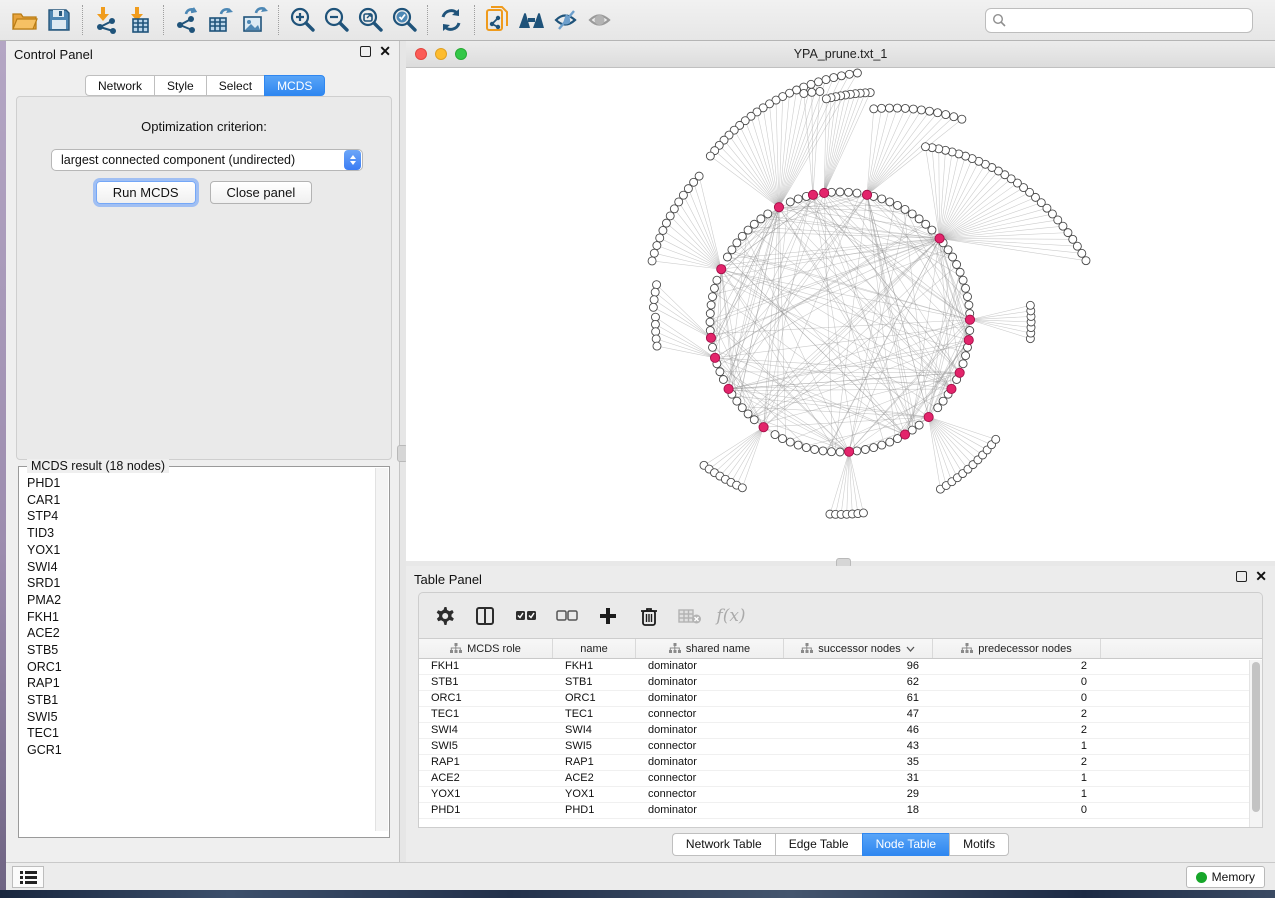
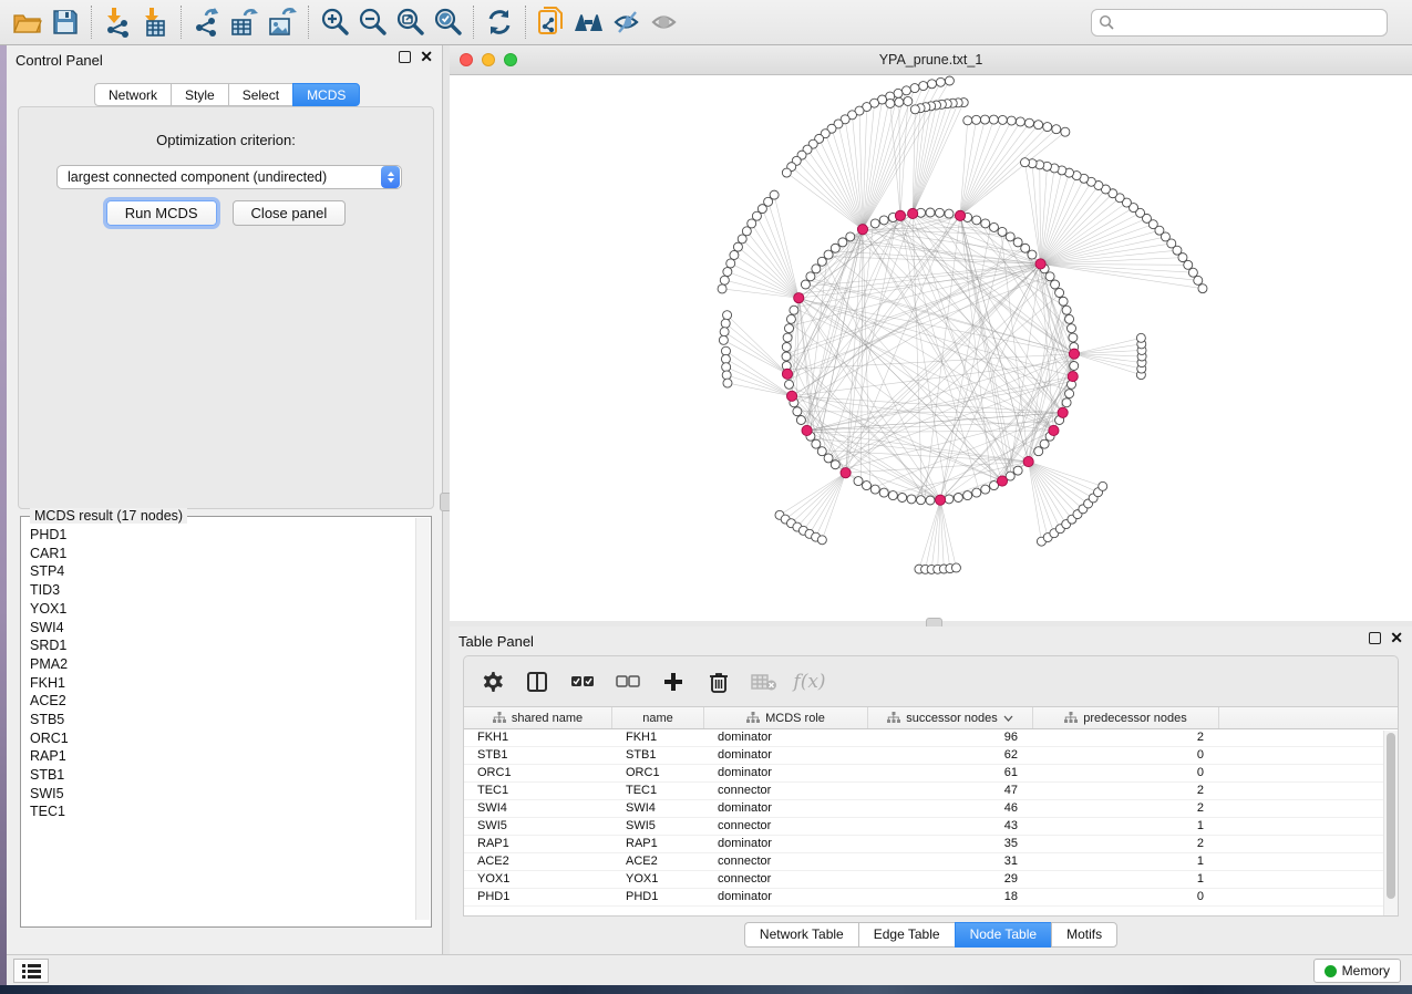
  Control Panel
  ✕
  Network
  Style
  Select
  MCDS
  Optimization criterion:
  largest connected component (undirected)
  Run MCDS
  Close panel
- MCDS result (18 nodes)
+ MCDS result (17 nodes)
  PHD1
  CAR1
  STP4
  TID3
  YOX1
  SWI4
  SRD1
  PMA2
  FKH1
  ACE2
  STB5
  ORC1
  RAP1
  STB1
  SWI5
  TEC1
- GCR1
  YPA_prune.txt_1
  Table Panel
  ✕
  f(x)
- MCDS role
+ shared name
  name
- shared name
+ MCDS role
  successor nodes
  predecessor nodes
  FKH1
  FKH1
  dominator
  96
  2
  STB1
  STB1
  dominator
  62
  0
  ORC1
  ORC1
  dominator
  61
  0
  TEC1
  TEC1
  connector
  47
  2
  SWI4
  SWI4
  dominator
  46
  2
  SWI5
  SWI5
  connector
  43
  1
  RAP1
  RAP1
  dominator
  35
  2
  ACE2
  ACE2
  connector
  31
  1
  YOX1
  YOX1
  connector
  29
  1
  PHD1
  PHD1
  dominator
  18
  0
  Network Table
  Edge Table
  Node Table
  Motifs
  Memory
